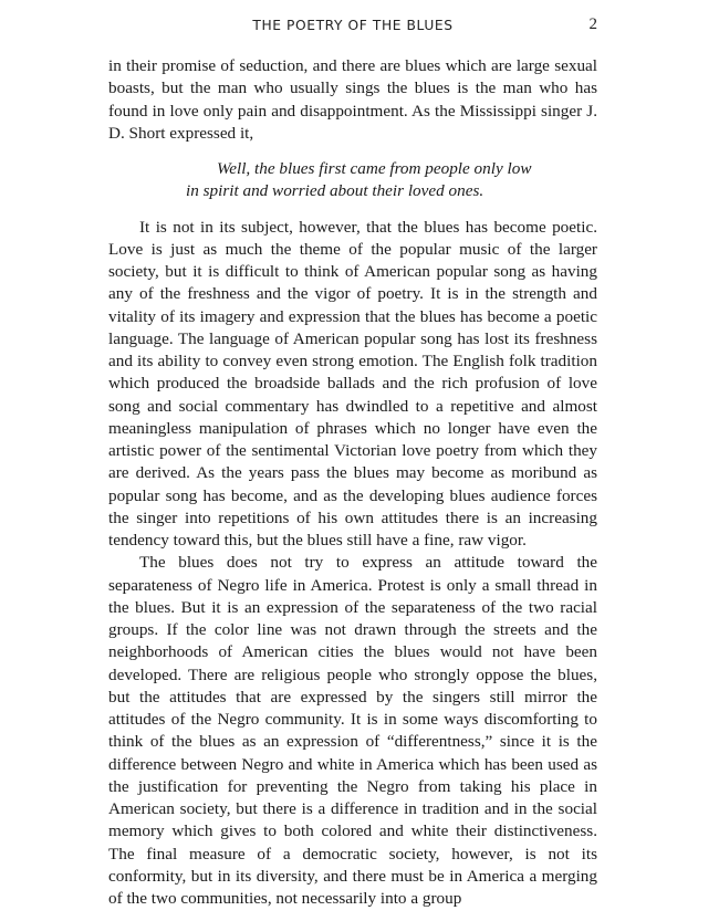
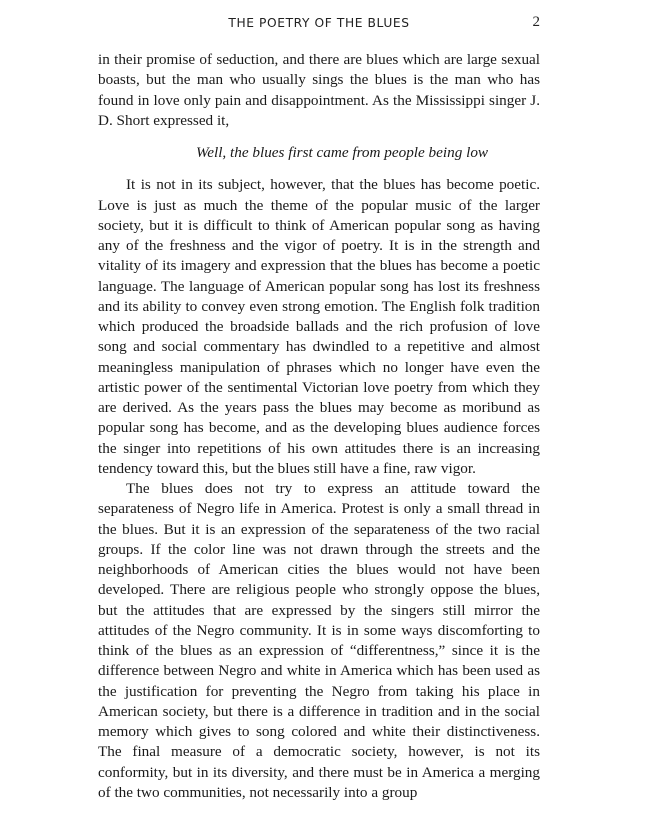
  THE POETRY OF THE BLUES
  2
  in their promise of seduction, and there are blues which are large sexual boasts, but the man who usually sings the blues is the man who has found in love only pain and disappointment. As the Mississippi singer J. D. Short expressed it,
- Well, the blues first came from people only low
+ Well, the blues first came from people being low
- in spirit and worried about their loved ones.
  It is not in its subject, however, that the blues has become poetic. Love is just as much the theme of the popular music of the larger society, but it is difficult to think of American popular song as having any of the freshness and the vigor of poetry. It is in the strength and vitality of its imagery and expression that the blues has become a poetic language. The language of American popular song has lost its freshness and its ability to convey even strong emotion. The English folk tradition which produced the broadside ballads and the rich profusion of love song and social commentary has dwindled to a repetitive and almost meaningless manipulation of phrases which no longer have even the artistic power of the sentimental Victorian love poetry from which they are derived. As the years pass the blues may become as moribund as popular song has become, and as the developing blues audience forces the singer into repetitions of his own attitudes there is an increasing tendency toward this, but the blues still have a fine, raw vigor.
- The blues does not try to express an attitude toward the separateness of Negro life in America. Protest is only a small thread in the blues. But it is an expression of the separateness of the two racial groups. If the color line was not drawn through the streets and the neighborhoods of American cities the blues would not have been developed. There are religious people who strongly oppose the blues, but the attitudes that are expressed by the singers still mirror the attitudes of the Negro community. It is in some ways discomforting to think of the blues as an expression of “differentness,” since it is the difference between Negro and white in America which has been used as the justification for preventing the Negro from taking his place in American society, but there is a difference in tradition and in the social memory which gives to both colored and white their distinctiveness. The final measure of a democratic society, however, is not its conformity, but in its diversity, and there must be in America a merging of the two communities, not necessarily into a group
+ The blues does not try to express an attitude toward the separateness of Negro life in America. Protest is only a small thread in the blues. But it is an expression of the separateness of the two racial groups. If the color line was not drawn through the streets and the neighborhoods of American cities the blues would not have been developed. There are religious people who strongly oppose the blues, but the attitudes that are expressed by the singers still mirror the attitudes of the Negro community. It is in some ways discomforting to think of the blues as an expression of “differentness,” since it is the difference between Negro and white in America which has been used as the justification for preventing the Negro from taking his place in American society, but there is a difference in tradition and in the social memory which gives to song colored and white their distinctiveness. The final measure of a democratic society, however, is not its conformity, but in its diversity, and there must be in America a merging of the two communities, not necessarily into a group
